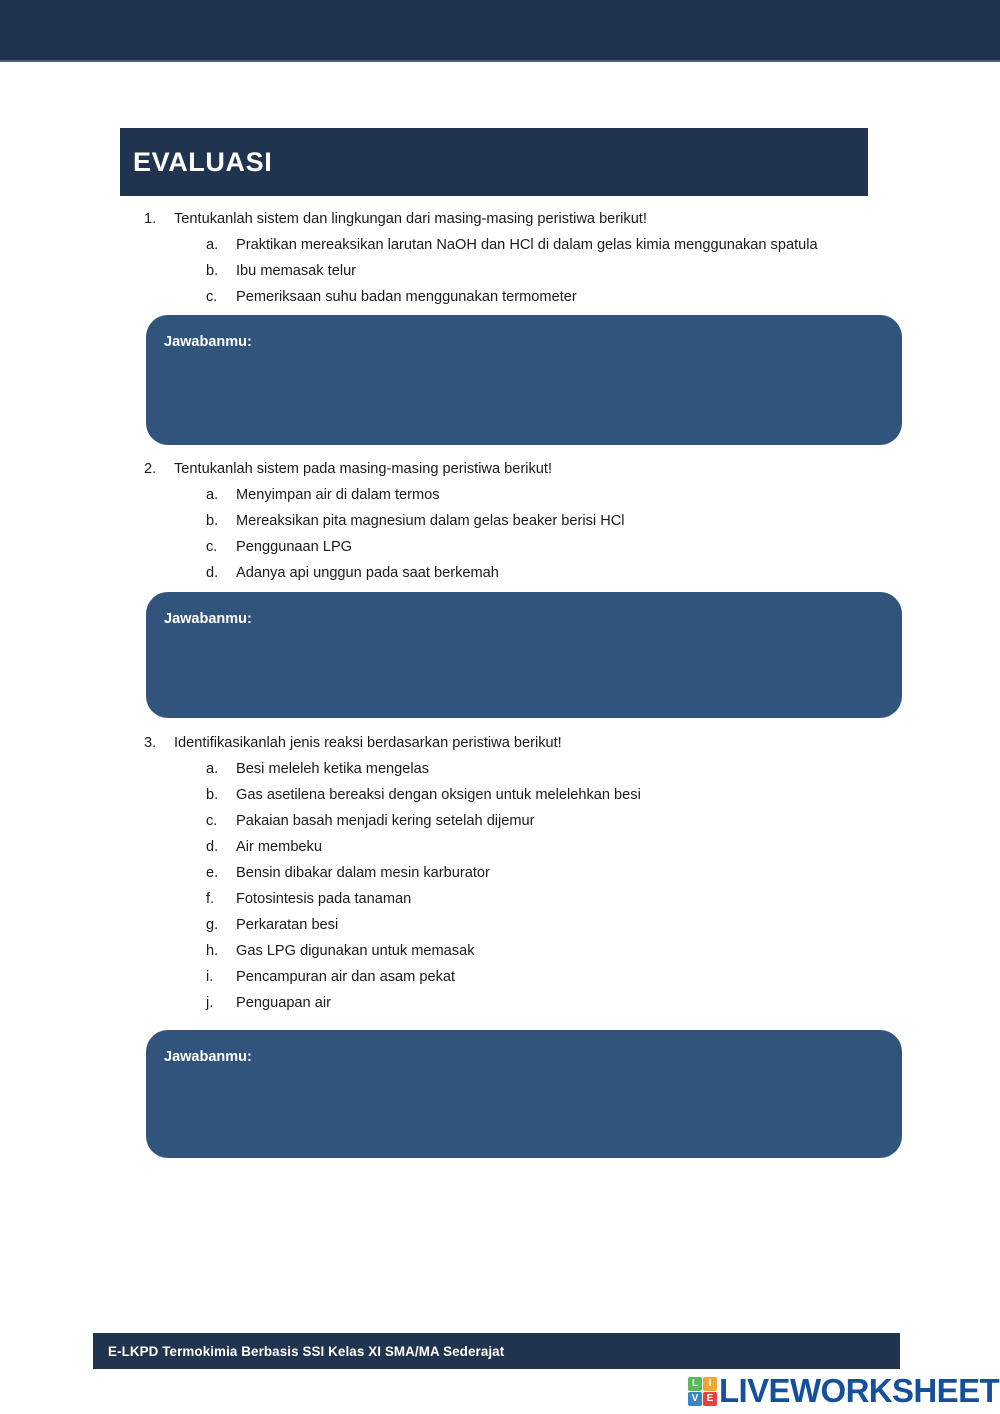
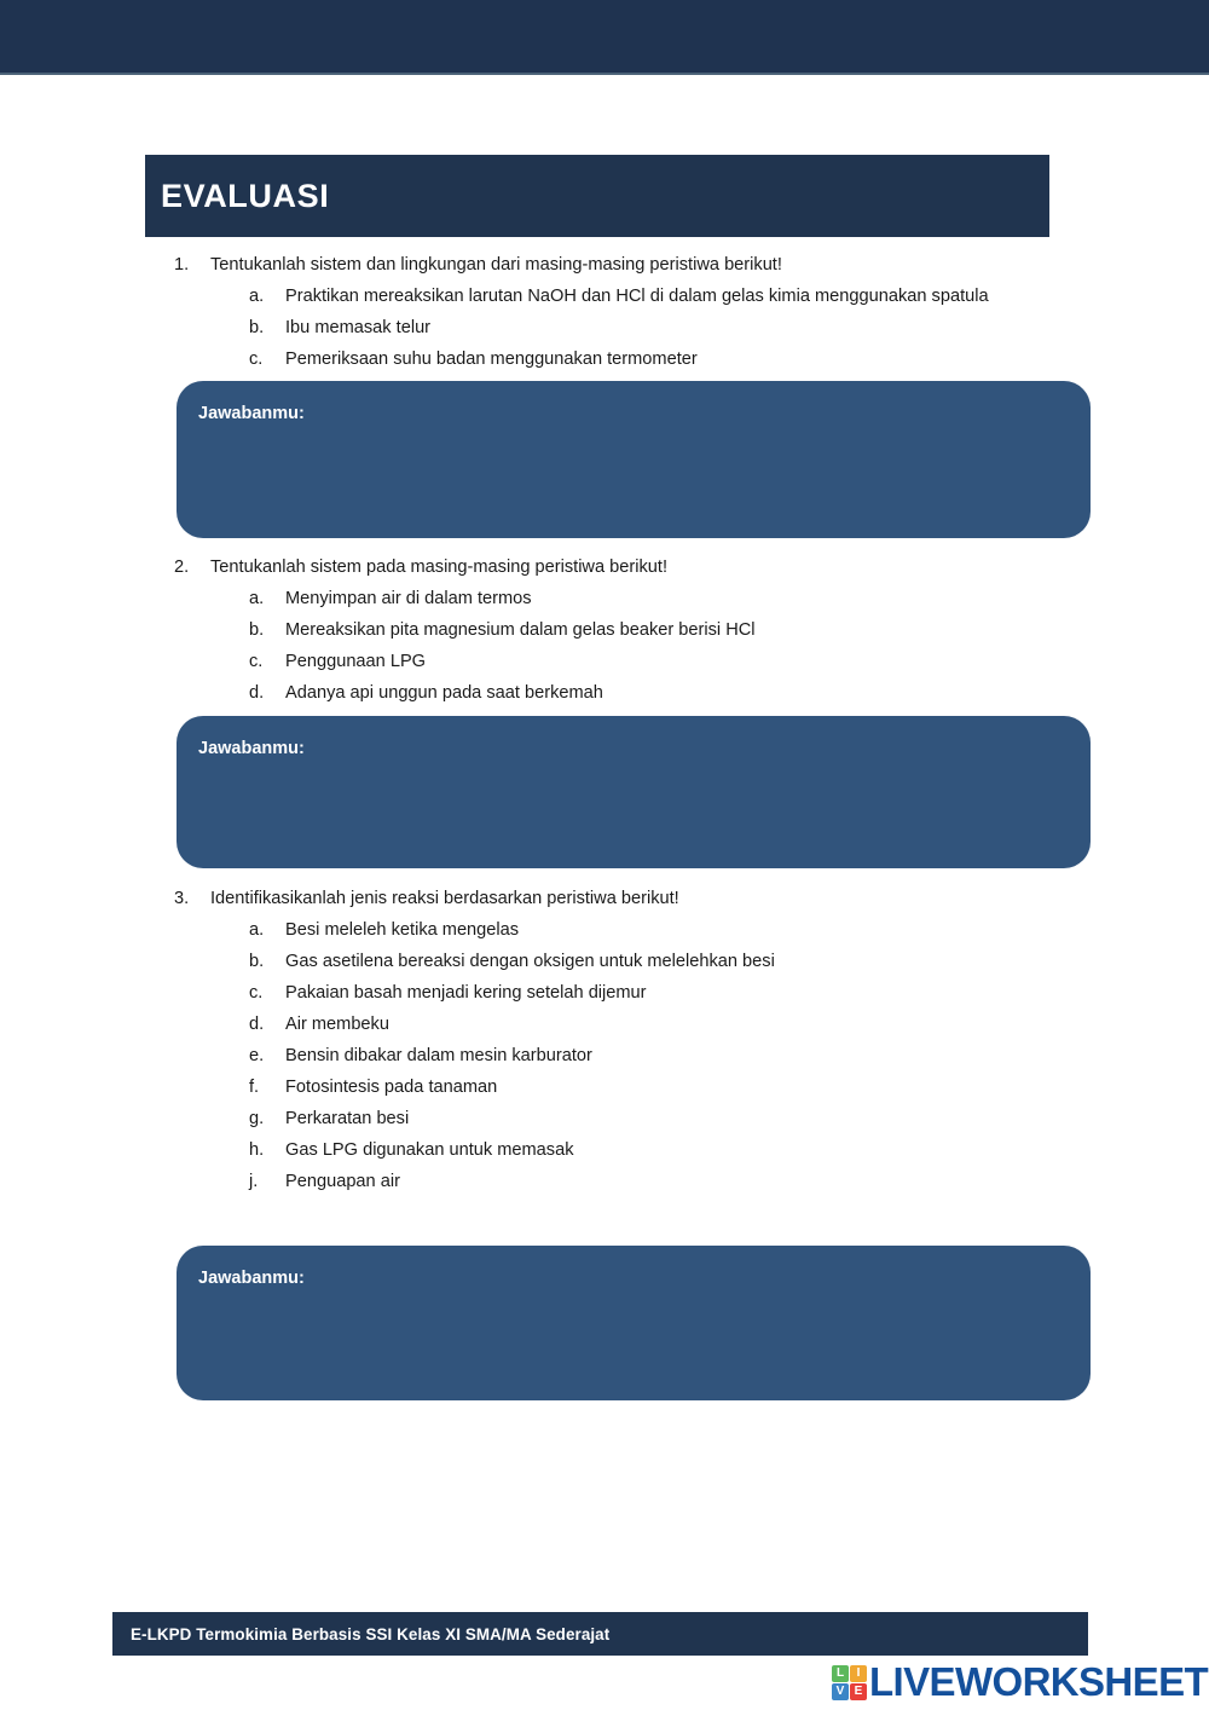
  EVALUASI
  1.
  Tentukanlah sistem dan lingkungan dari masing-masing peristiwa berikut!
  a.
  Praktikan mereaksikan larutan NaOH dan HCl di dalam gelas kimia menggunakan spatula
  b.
  Ibu memasak telur
  c.
  Pemeriksaan suhu badan menggunakan termometer
  Jawabanmu:
  2.
  Tentukanlah sistem pada masing-masing peristiwa berikut!
  a.
  Menyimpan air di dalam termos
  b.
  Mereaksikan pita magnesium dalam gelas beaker berisi HCl
  c.
  Penggunaan LPG
  d.
  Adanya api unggun pada saat berkemah
  Jawabanmu:
  3.
  Identifikasikanlah jenis reaksi berdasarkan peristiwa berikut!
  a.
  Besi meleleh ketika mengelas
  b.
  Gas asetilena bereaksi dengan oksigen untuk melelehkan besi
  c.
  Pakaian basah menjadi kering setelah dijemur
  d.
  Air membeku
  e.
  Bensin dibakar dalam mesin karburator
  f.
  Fotosintesis pada tanaman
  g.
  Perkaratan besi
  h.
  Gas LPG digunakan untuk memasak
- i.
- Pencampuran air dan asam pekat
  j.
  Penguapan air
  Jawabanmu:
  E-LKPD Termokimia Berbasis SSI Kelas XI SMA/MA Sederajat
  L
  I
  V
  E
  LIVEWORKSHEET
